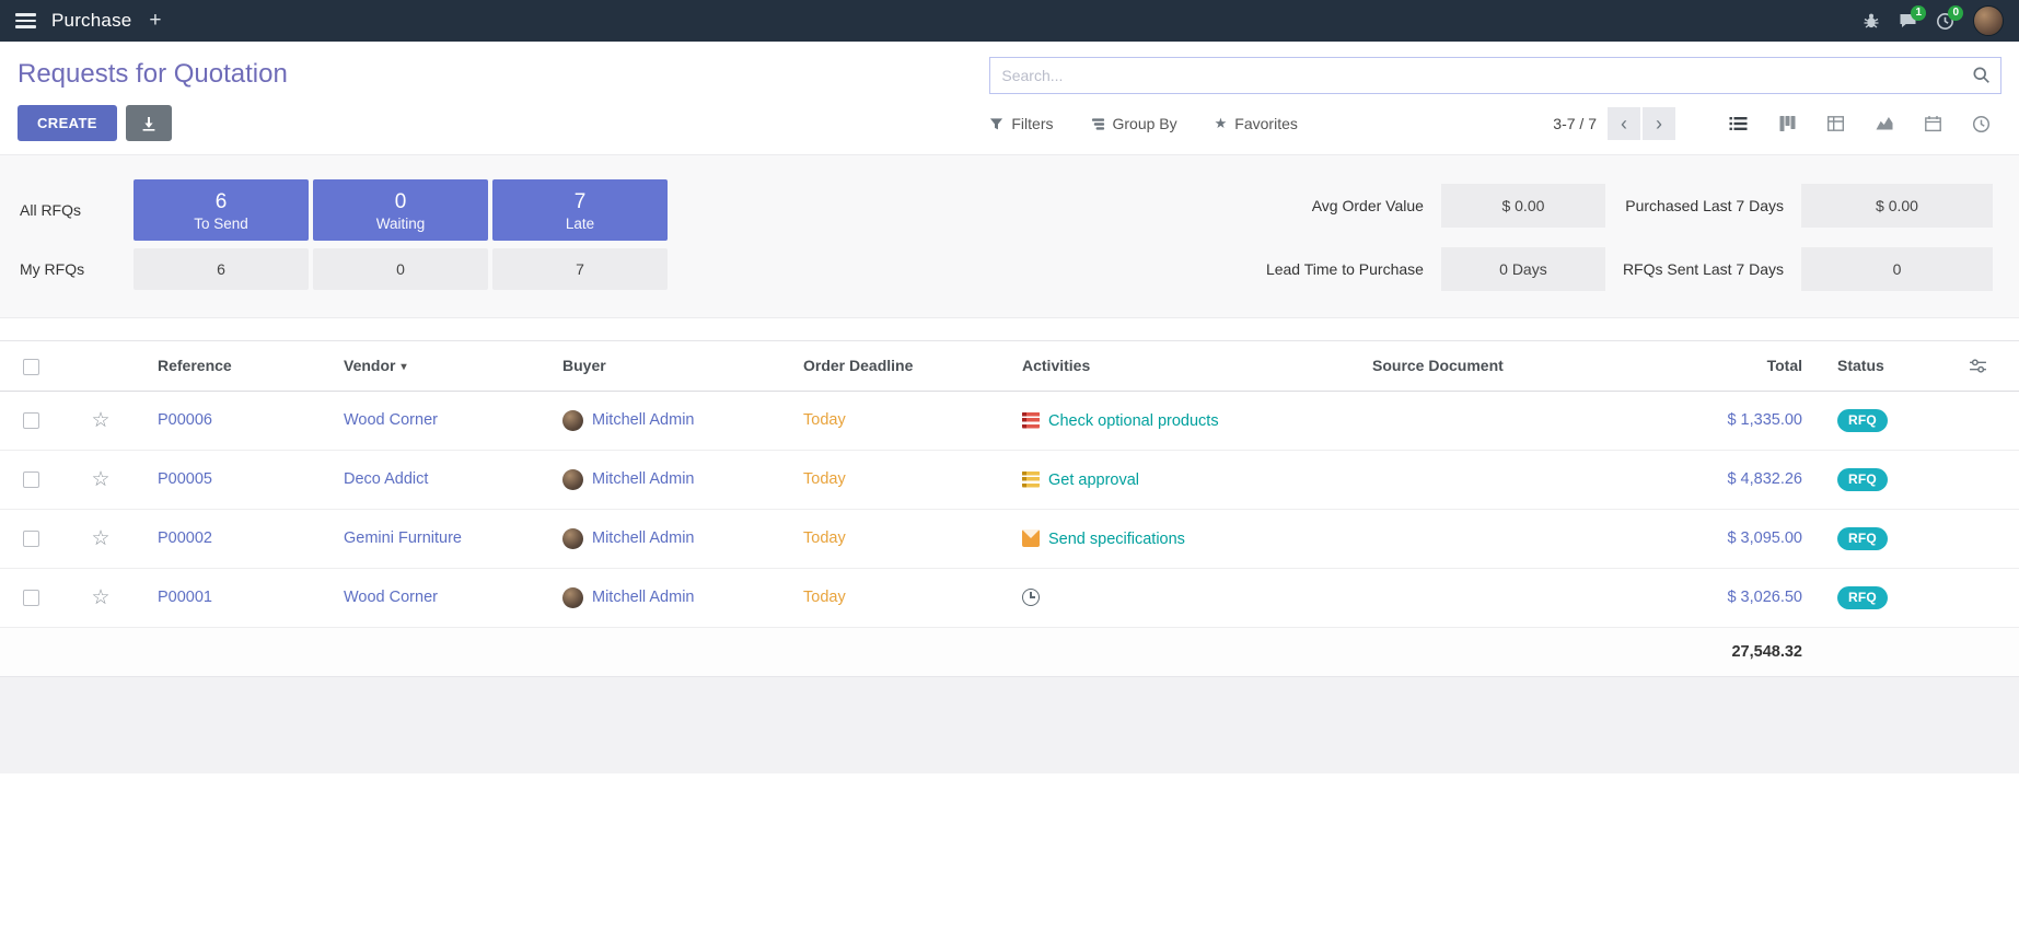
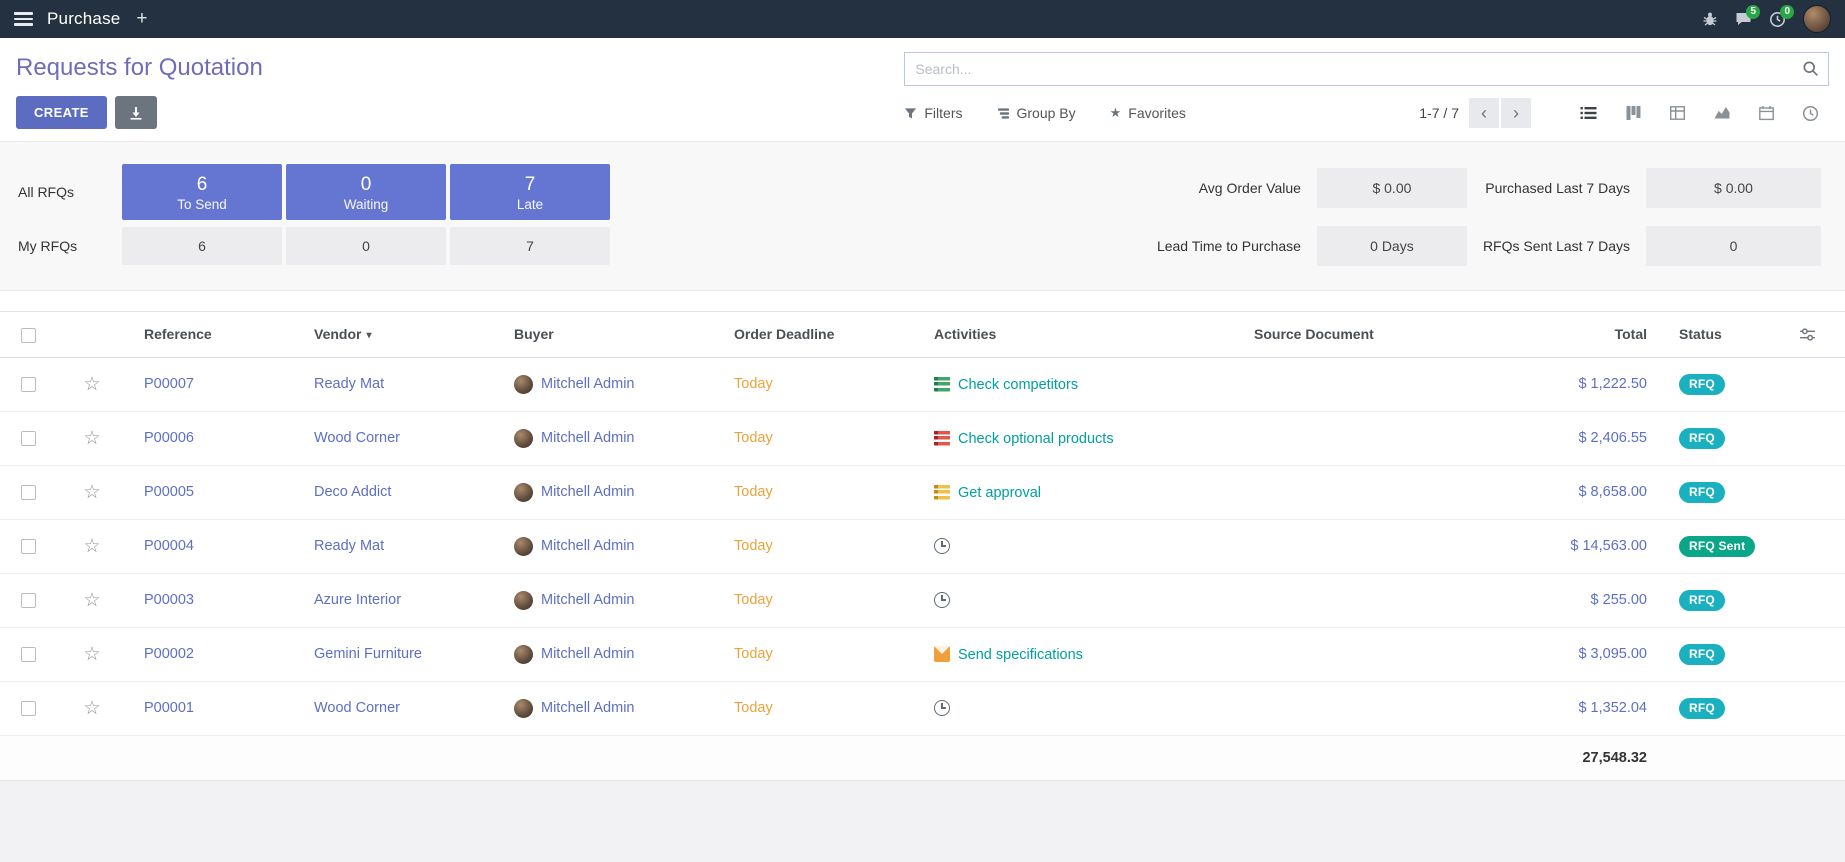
  Purchase
  +
- 1
+ 5
  0
  Requests for Quotation
  CREATE
  Search...
  Filters
  Group By
  ★
  Favorites
- 3-7 / 7
+ 1-7 / 7
  ‹
  ›
  All RFQs
  6
  To Send
  0
  Waiting
  7
  Late
  My RFQs
  6
  0
  7
  Avg Order Value
  $ 0.00
  Purchased Last 7 Days
  $ 0.00
  Lead Time to Purchase
  0 Days
  RFQs Sent Last 7 Days
  0
  		Reference	Vendor ▾	Buyer	Order Deadline	Activities	Source Document	Total	Status
+ 	☆	P00007	Ready Mat	Mitchell Admin	Today	Check competitors		$ 1,222.50	RFQ
- 	☆	P00006	Wood Corner	Mitchell Admin	Today	Check optional products		$ 1,335.00	RFQ
+ 	☆	P00006	Wood Corner	Mitchell Admin	Today	Check optional products		$ 2,406.55	RFQ
- 	☆	P00005	Deco Addict	Mitchell Admin	Today	Get approval		$ 4,832.26	RFQ
+ 	☆	P00005	Deco Addict	Mitchell Admin	Today	Get approval		$ 8,658.00	RFQ
+ 	☆	P00004	Ready Mat	Mitchell Admin	Today			$ 14,563.00	RFQ Sent
+ 	☆	P00003	Azure Interior	Mitchell Admin	Today			$ 255.00	RFQ
  	☆	P00002	Gemini Furniture	Mitchell Admin	Today	Send specifications		$ 3,095.00	RFQ
- 	☆	P00001	Wood Corner	Mitchell Admin	Today			$ 3,026.50	RFQ
+ 	☆	P00001	Wood Corner	Mitchell Admin	Today			$ 1,352.04	RFQ
  	27,548.32
